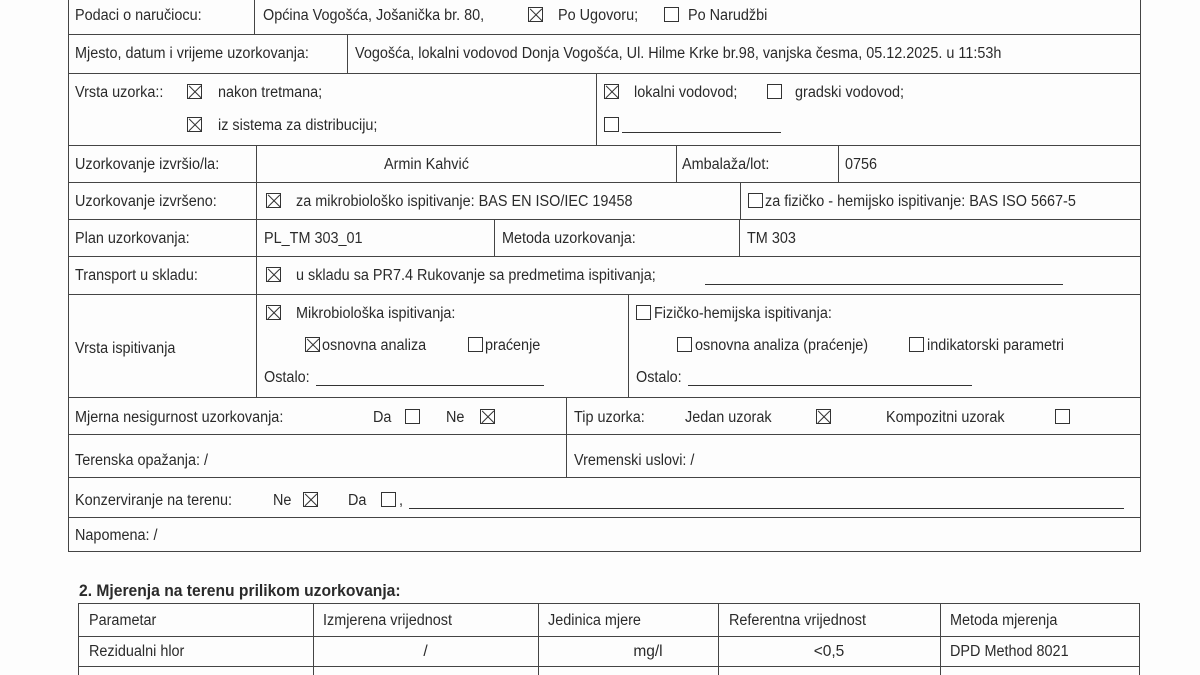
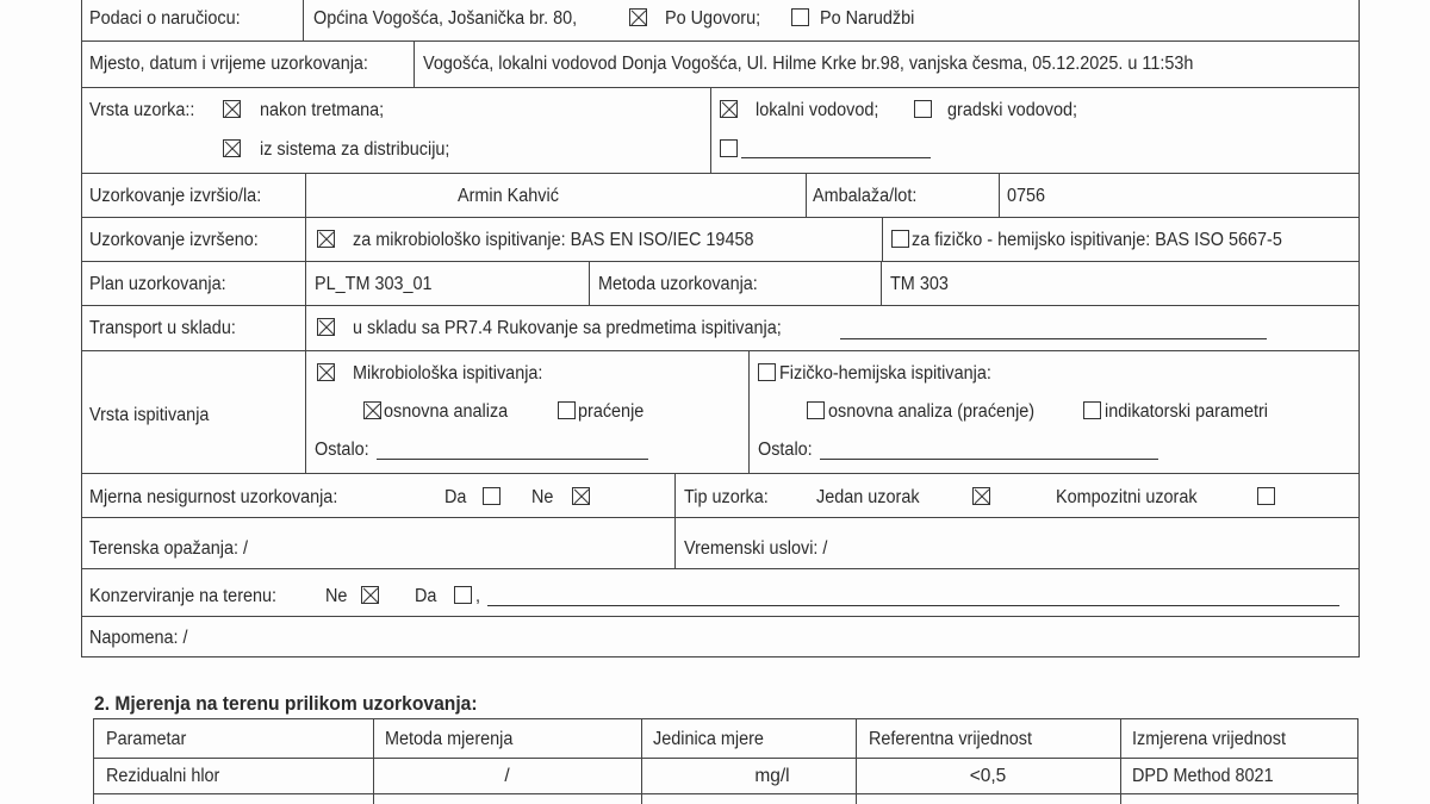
  Podaci o naručiocu:
  Općina Vogošća, Jošanička br. 80,
  Po Ugovoru;
  Po Narudžbi
  Mjesto, datum i vrijeme uzorkovanja:
  Vogošća, lokalni vodovod Donja Vogošća, Ul. Hilme Krke br.98, vanjska česma, 05.12.2025. u 11:53h
  Vrsta uzorka::
  nakon tretmana;
  iz sistema za distribuciju;
  lokalni vodovod;
  gradski vodovod;
  Uzorkovanje izvršio/la:
  Armin Kahvić
  Ambalaža/lot:
  0756
  Uzorkovanje izvršeno:
  za mikrobiološko ispitivanje: BAS EN ISO/IEC 19458
  za fizičko - hemijsko ispitivanje: BAS ISO 5667-5
  Plan uzorkovanja:
  PL_TM 303_01
  Metoda uzorkovanja:
  TM 303
  Transport u skladu:
  u skladu sa PR7.4 Rukovanje sa predmetima ispitivanja;
  Vrsta ispitivanja
  Mikrobiološka ispitivanja:
  osnovna analiza
  praćenje
  Ostalo:
  Fizičko-hemijska ispitivanja:
  osnovna analiza (praćenje)
  indikatorski parametri
  Ostalo:
  Mjerna nesigurnost uzorkovanja:
  Da
  Ne
  Tip uzorka:
  Jedan uzorak
  Kompozitni uzorak
  Terenska opažanja: /
  Vremenski uslovi: /
  Konzerviranje na terenu:
  Ne
  Da
  ,
  Napomena: /
  2. Mjerenja na terenu prilikom uzorkovanja:
  Parametar
- Izmjerena vrijednost
+ Metoda mjerenja
  Jedinica mjere
  Referentna vrijednost
- Metoda mjerenja
+ Izmjerena vrijednost
  Rezidualni hlor
  /
  mg/l
  <0,5
  DPD Method 8021
